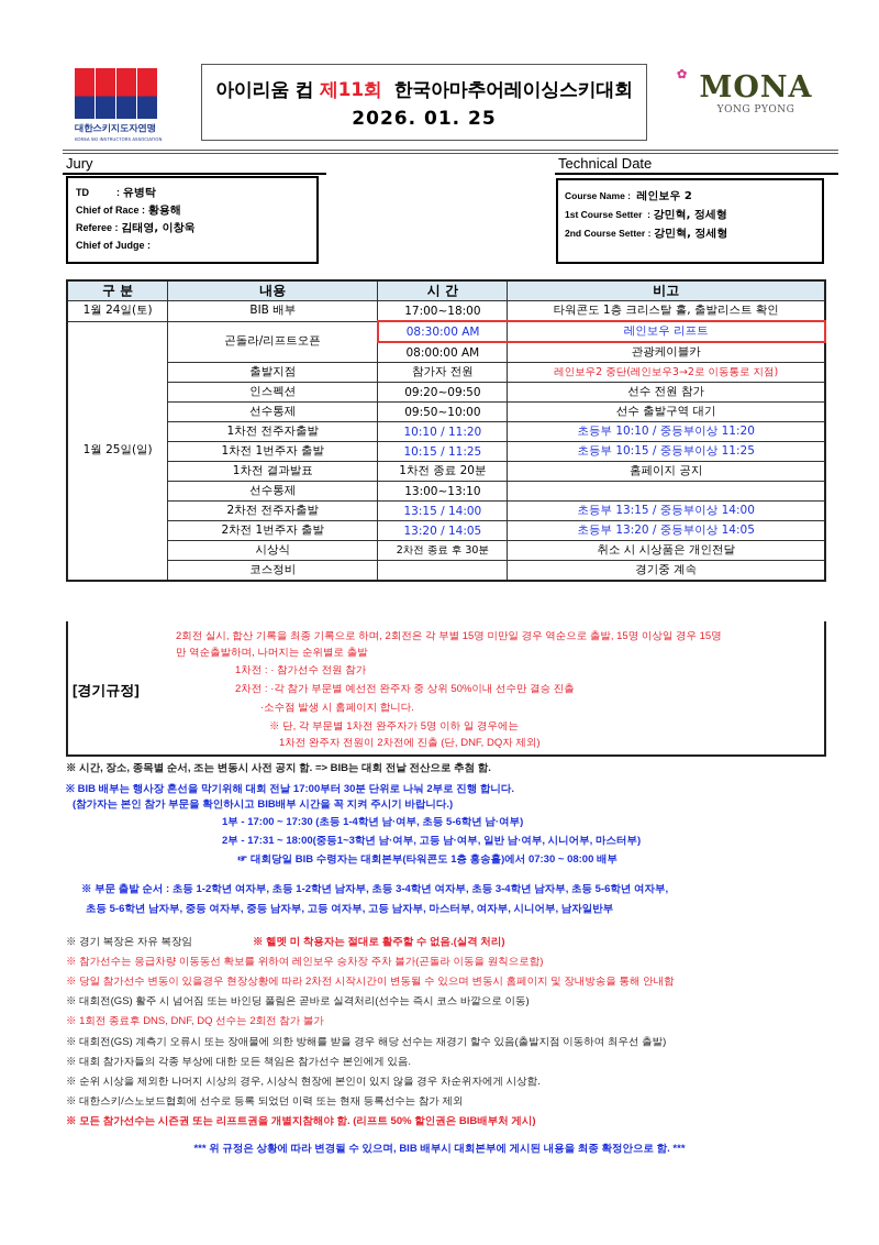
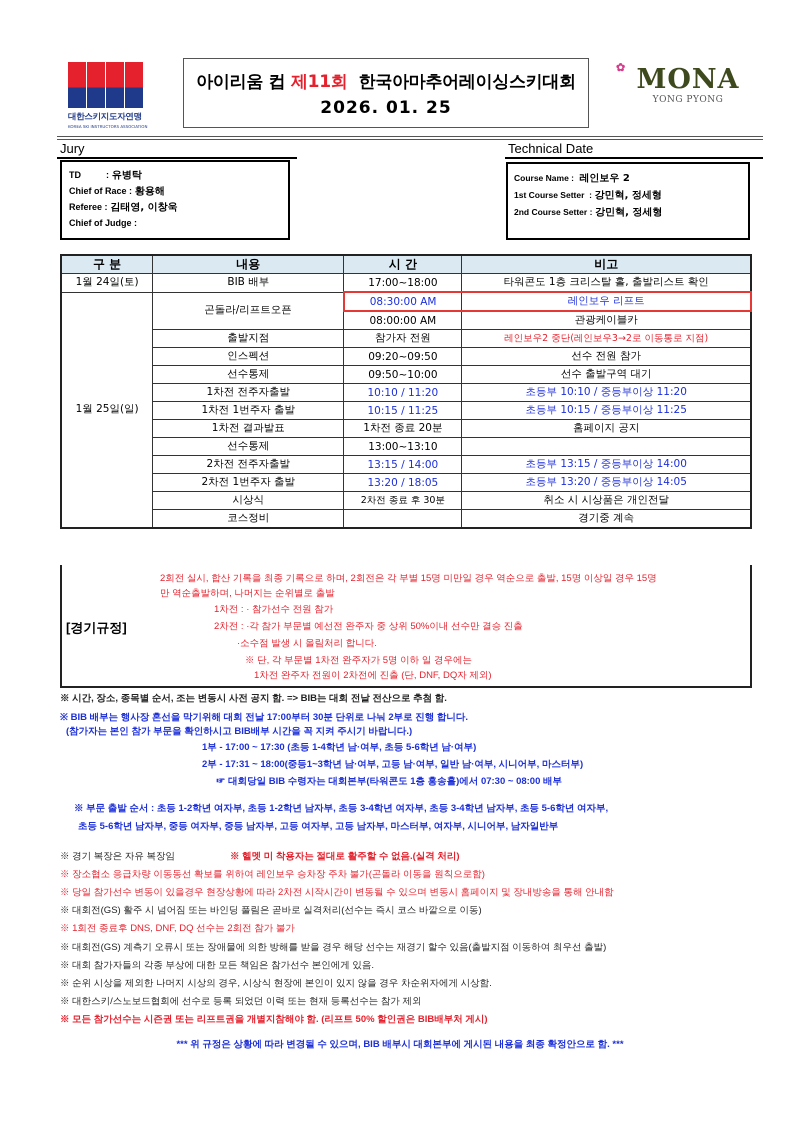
  대한스키지도자연맹
  아이리움 컵 제11회 한국아마추어레이싱스키대회
  2026. 01. 25
  ✿
  MONA
  YONG PYONG
  Jury
  TD : 유병탁
  Chief of Race : 황용해
  Referee : 김태영, 이창욱
  Chief of Judge :
  Technical Date
  Course Name : 레인보우 2
  1st Course Setter : 강민혁, 정세형
  2nd Course Setter : 강민혁, 정세형
  구 분	내용	시 간	비고
  1월 24일(토)	BIB 배부	17:00~18:00	타워콘도 1층 크리스탈 홀, 출발리스트 확인
  1월 25일(일)	곤돌라/리프트오픈	08:30:00 AM	레인보우 리프트
  08:00:00 AM	관광케이블카
  출발지점	참가자 전원	레인보우2 중단(레인보우3→2로 이동통로 지점)
  인스펙션	09:20~09:50	선수 전원 참가
  선수통제	09:50~10:00	선수 출발구역 대기
  1차전 전주자출발	10:10 / 11:20	초등부 10:10 / 중등부이상 11:20
  1차전 1번주자 출발	10:15 / 11:25	초등부 10:15 / 중등부이상 11:25
  1차전 결과발표	1차전 종료 20분	홈페이지 공지
  선수통제	13:00~13:10
  2차전 전주자출발	13:15 / 14:00	초등부 13:15 / 중등부이상 14:00
- 2차전 1번주자 출발	13:20 / 14:05	초등부 13:20 / 중등부이상 14:05
+ 2차전 1번주자 출발	13:20 / 18:05	초등부 13:20 / 중등부이상 14:05
  시상식	2차전 종료 후 30분	취소 시 시상품은 개인전달
  코스정비		경기중 계속
  [경기규정]
  2회전 실시, 합산 기록을 최종 기록으로 하며, 2회전은 각 부별 15명 미만일 경우 역순으로 출발, 15명 이상일 경우 15명
  만 역순출발하며, 나머지는 순위별로 출발
  1차전 : · 참가선수 전원 참가
  2차전 : ·각 참가 부문별 예선전 완주자 중 상위 50%이내 선수만 결승 진출
- ·소수점 발생 시 홈페이지 합니다.
+ ·소수점 발생 시 올림처리 합니다.
  ※ 단, 각 부문별 1차전 완주자가 5명 이하 일 경우에는
  1차전 완주자 전원이 2차전에 진출 (단, DNF, DQ자 제외)
  ※ 시간, 장소, 종목별 순서, 조는 변동시 사전 공지 함. => BIB는 대회 전날 전산으로 추첨 함.
  ※ BIB 배부는 행사장 혼선을 막기위해 대회 전날 17:00부터 30분 단위로 나눠 2부로 진행 합니다.
  (참가자는 본인 참가 부문을 확인하시고 BIB배부 시간을 꼭 지켜 주시기 바랍니다.)
  1부 - 17:00 ~ 17:30 (초등 1-4학년 남·여부, 초등 5-6학년 남·여부)
  2부 - 17:31 ~ 18:00(중등1~3학년 남·여부, 고등 남·여부, 일반 남·여부, 시니어부, 마스터부)
  ☞ 대회당일 BIB 수령자는 대회본부(타워콘도 1층 홍송홀)에서 07:30 ~ 08:00 배부
  ※ 부문 출발 순서 : 초등 1-2학년 여자부, 초등 1-2학년 남자부, 초등 3-4학년 여자부, 초등 3-4학년 남자부, 초등 5-6학년 여자부,
  초등 5-6학년 남자부, 중등 여자부, 중등 남자부, 고등 여자부, 고등 남자부, 마스터부, 여자부, 시니어부, 남자일반부
  ※ 경기 복장은 자유 복장임
  ※ 헬멧 미 착용자는 절대로 활주할 수 없음.(실격 처리)
- ※ 참가선수는 응급차량 이동동선 확보를 위하여 레인보우 승차장 주차 불가(곤돌라 이동을 원칙으로함)
+ ※ 장소협소 응급차량 이동동선 확보를 위하여 레인보우 승차장 주차 불가(곤돌라 이동을 원칙으로함)
  ※ 당일 참가선수 변동이 있을경우 현장상황에 따라 2차전 시작시간이 변동될 수 있으며 변동시 홈페이지 및 장내방송을 통해 안내함
  ※ 대회전(GS) 활주 시 넘어짐 또는 바인딩 풀림은 곧바로 실격처리(선수는 즉시 코스 바깥으로 이동)
  ※ 1회전 종료후 DNS, DNF, DQ 선수는 2회전 참가 불가
  ※ 대회전(GS) 계측기 오류시 또는 장애물에 의한 방해를 받을 경우 해당 선수는 재경기 할수 있음(출발지점 이동하여 최우선 출발)
  ※ 대회 참가자들의 각종 부상에 대한 모든 책임은 참가선수 본인에게 있음.
  ※ 순위 시상을 제외한 나머지 시상의 경우, 시상식 현장에 본인이 있지 않을 경우 차순위자에게 시상함.
  ※ 대한스키/스노보드협회에 선수로 등록 되었던 이력 또는 현재 등록선수는 참가 제외
  ※ 모든 참가선수는 시즌권 또는 리프트권을 개별지참해야 함. (리프트 50% 할인권은 BIB배부처 게시)
  *** 위 규정은 상황에 따라 변경될 수 있으며, BIB 배부시 대회본부에 게시된 내용을 최종 확정안으로 함. ***
